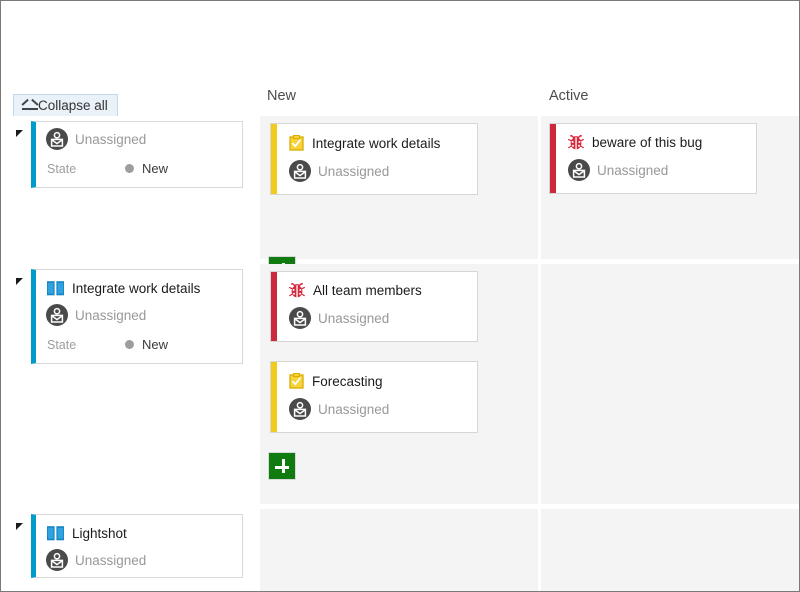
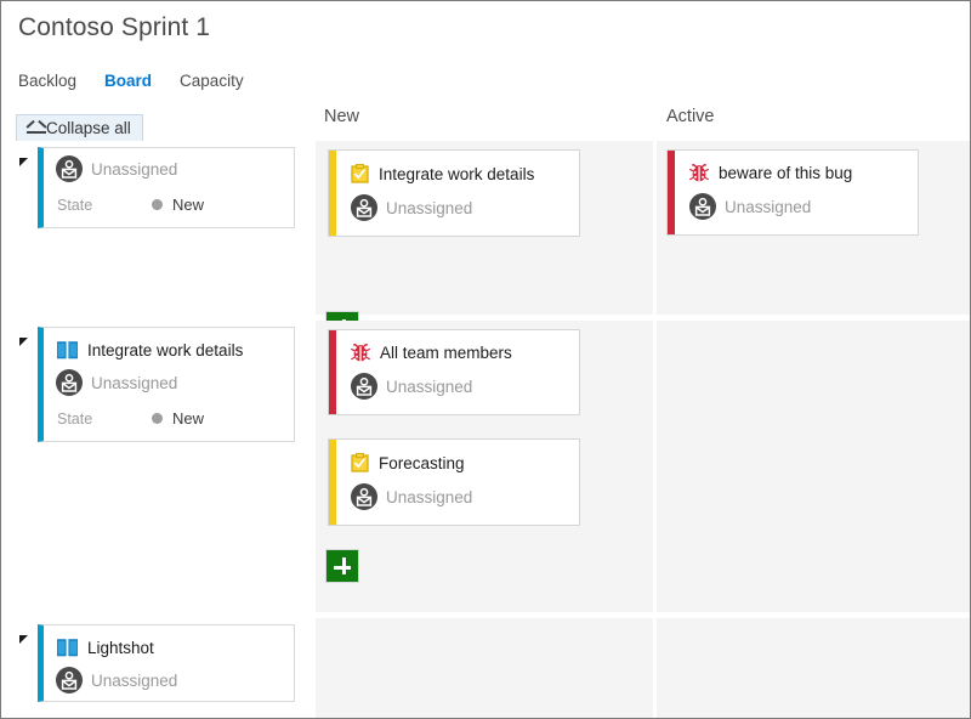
+ Contoso Sprint 1
+ Backlog
+ Board
+ Capacity
  Collapse all
  New
  Active
  Unassigned
  State
  New
  Integrate work details
  Unassigned
  beware of this bug
  Unassigned
  Integrate work details
  Unassigned
  State
  New
  All team members
  Unassigned
  Forecasting
  Unassigned
  Lightshot
  Unassigned
